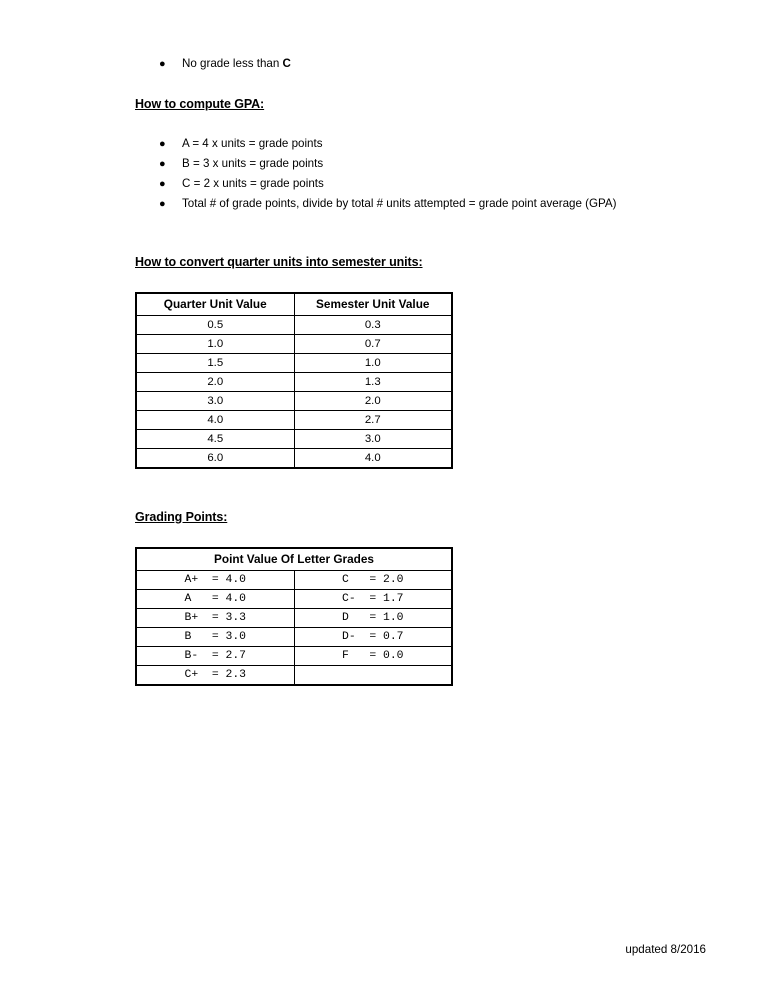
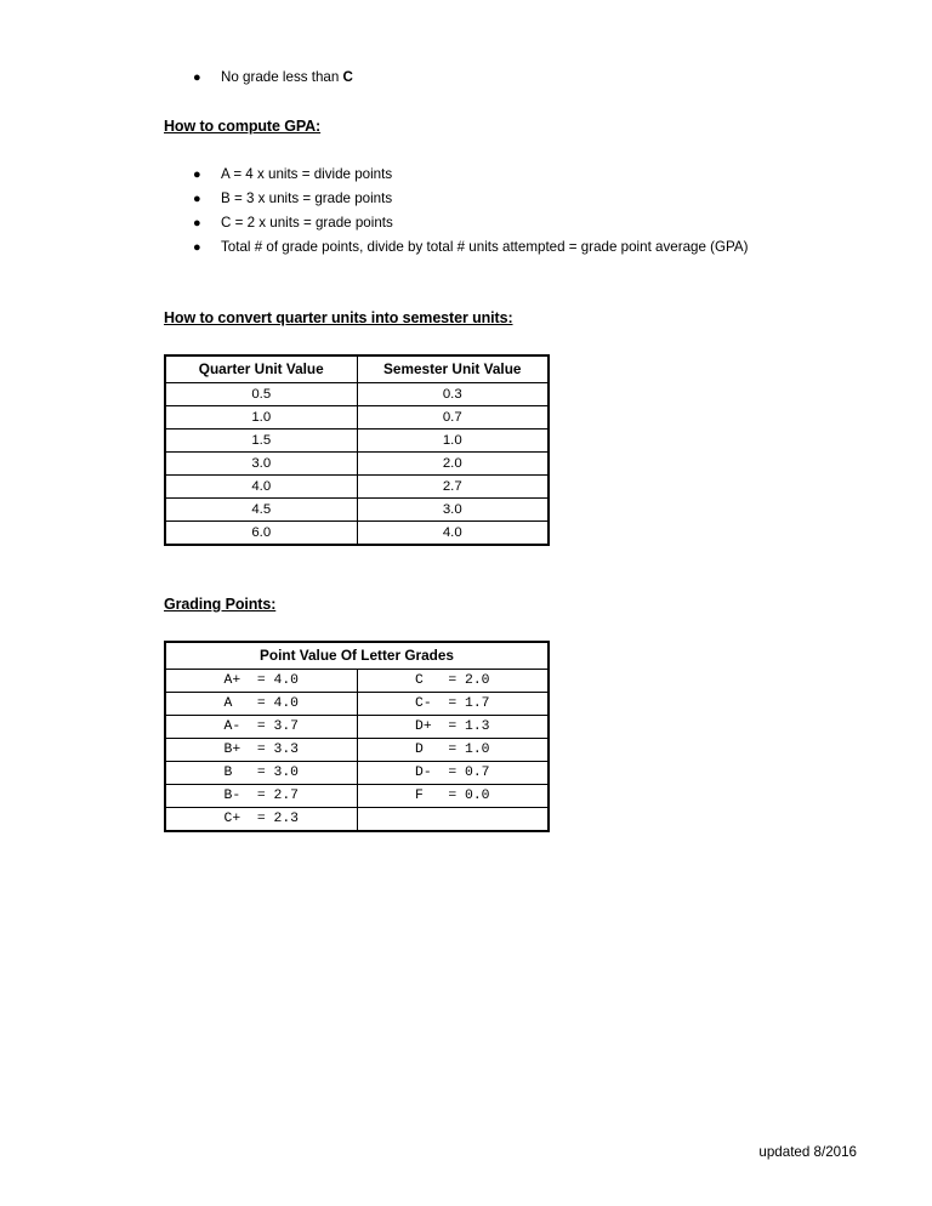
  ●
  No grade less than C
  How to compute GPA:
  ●
- A = 4 x units = grade points
+ A = 4 x units = divide points
  ●
  B = 3 x units = grade points
  ●
  C = 2 x units = grade points
  ●
  Total # of grade points, divide by total # units attempted = grade point average (GPA)
  How to convert quarter units into semester units:
  Quarter Unit Value	Semester Unit Value
  0.5	0.3
  1.0	0.7
  1.5	1.0
- 2.0	1.3
  3.0	2.0
  4.0	2.7
  4.5	3.0
  6.0	4.0
  Grading Points:
  Point Value Of Letter Grades
  A+ = 4.0	C = 2.0
  A = 4.0	C- = 1.7
+ A- = 3.7	D+ = 1.3
  B+ = 3.3	D = 1.0
  B = 3.0	D- = 0.7
  B- = 2.7	F = 0.0
  C+ = 2.3
  updated 8/2016
